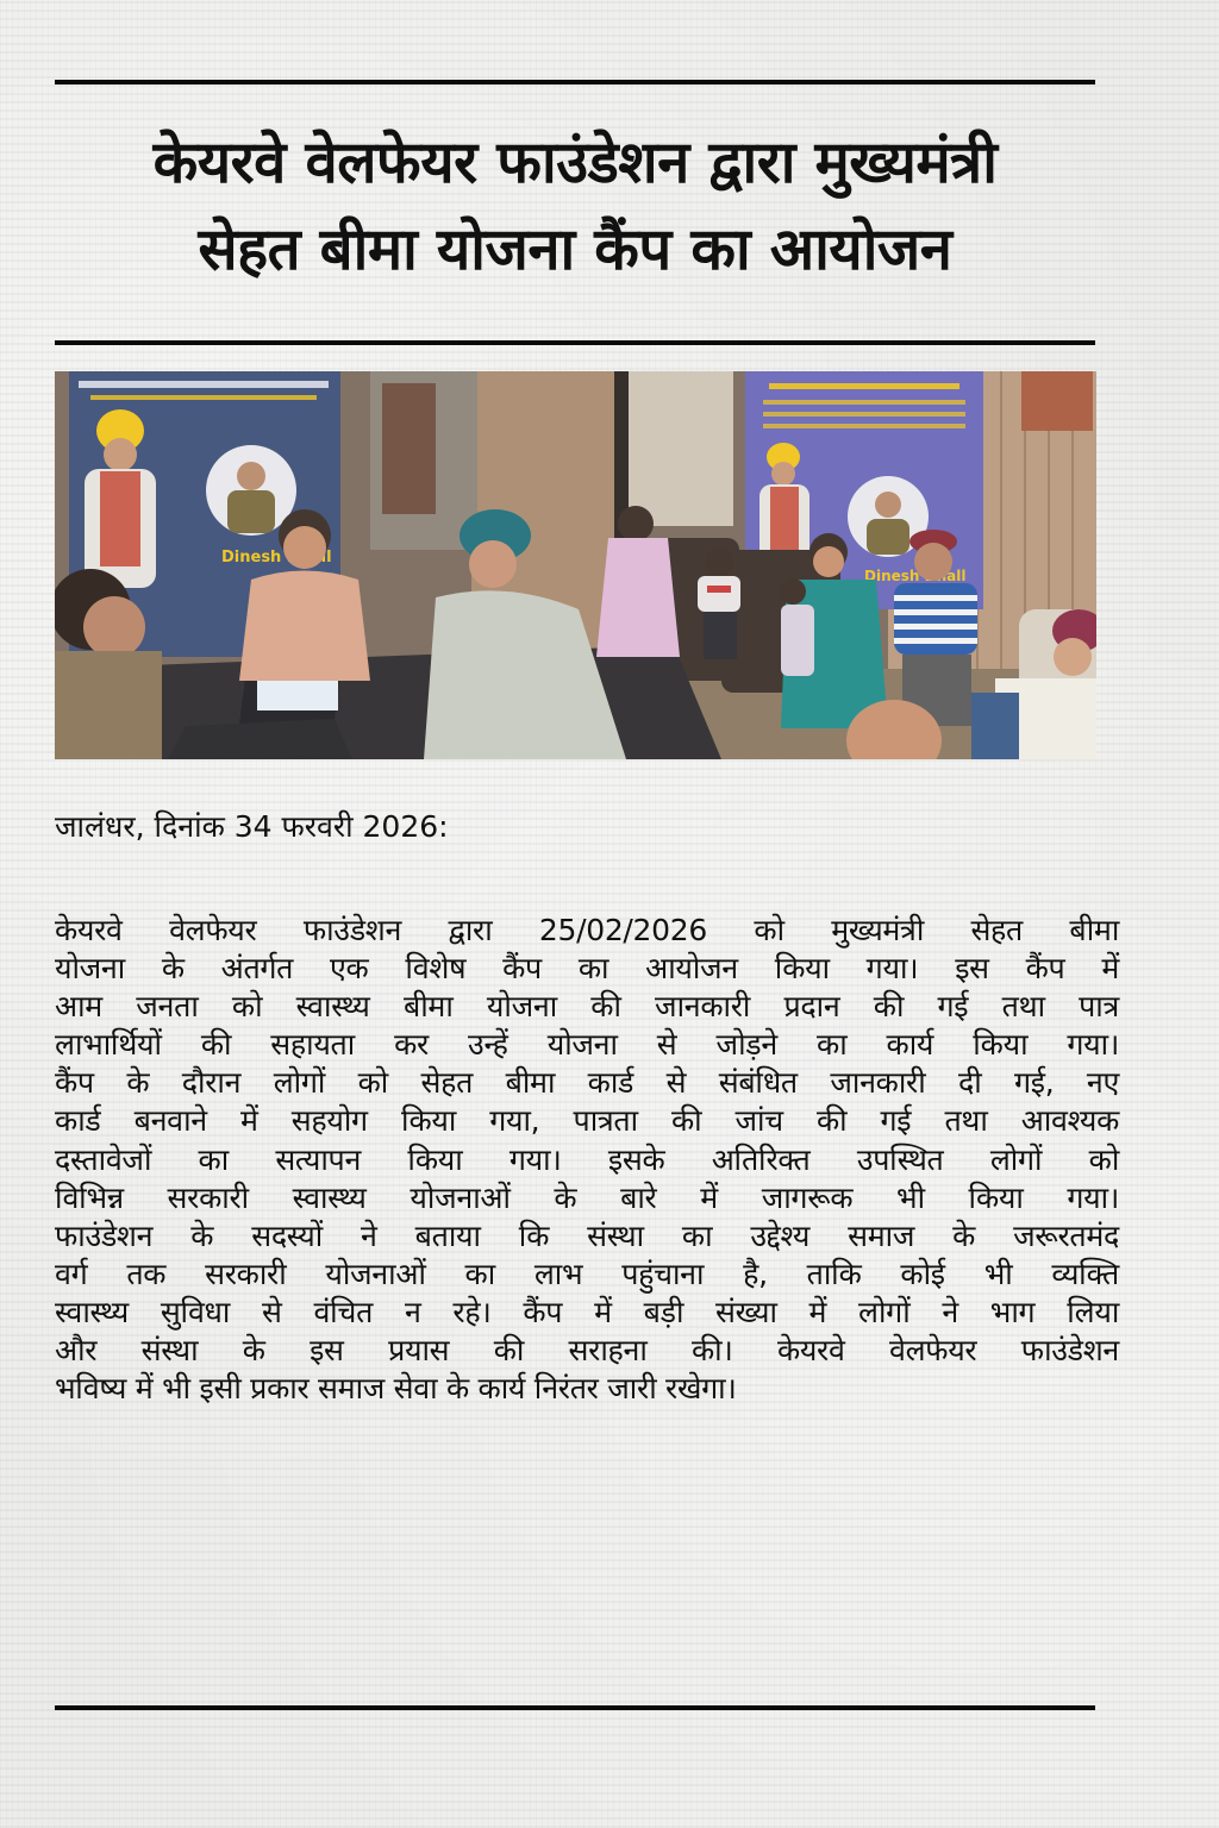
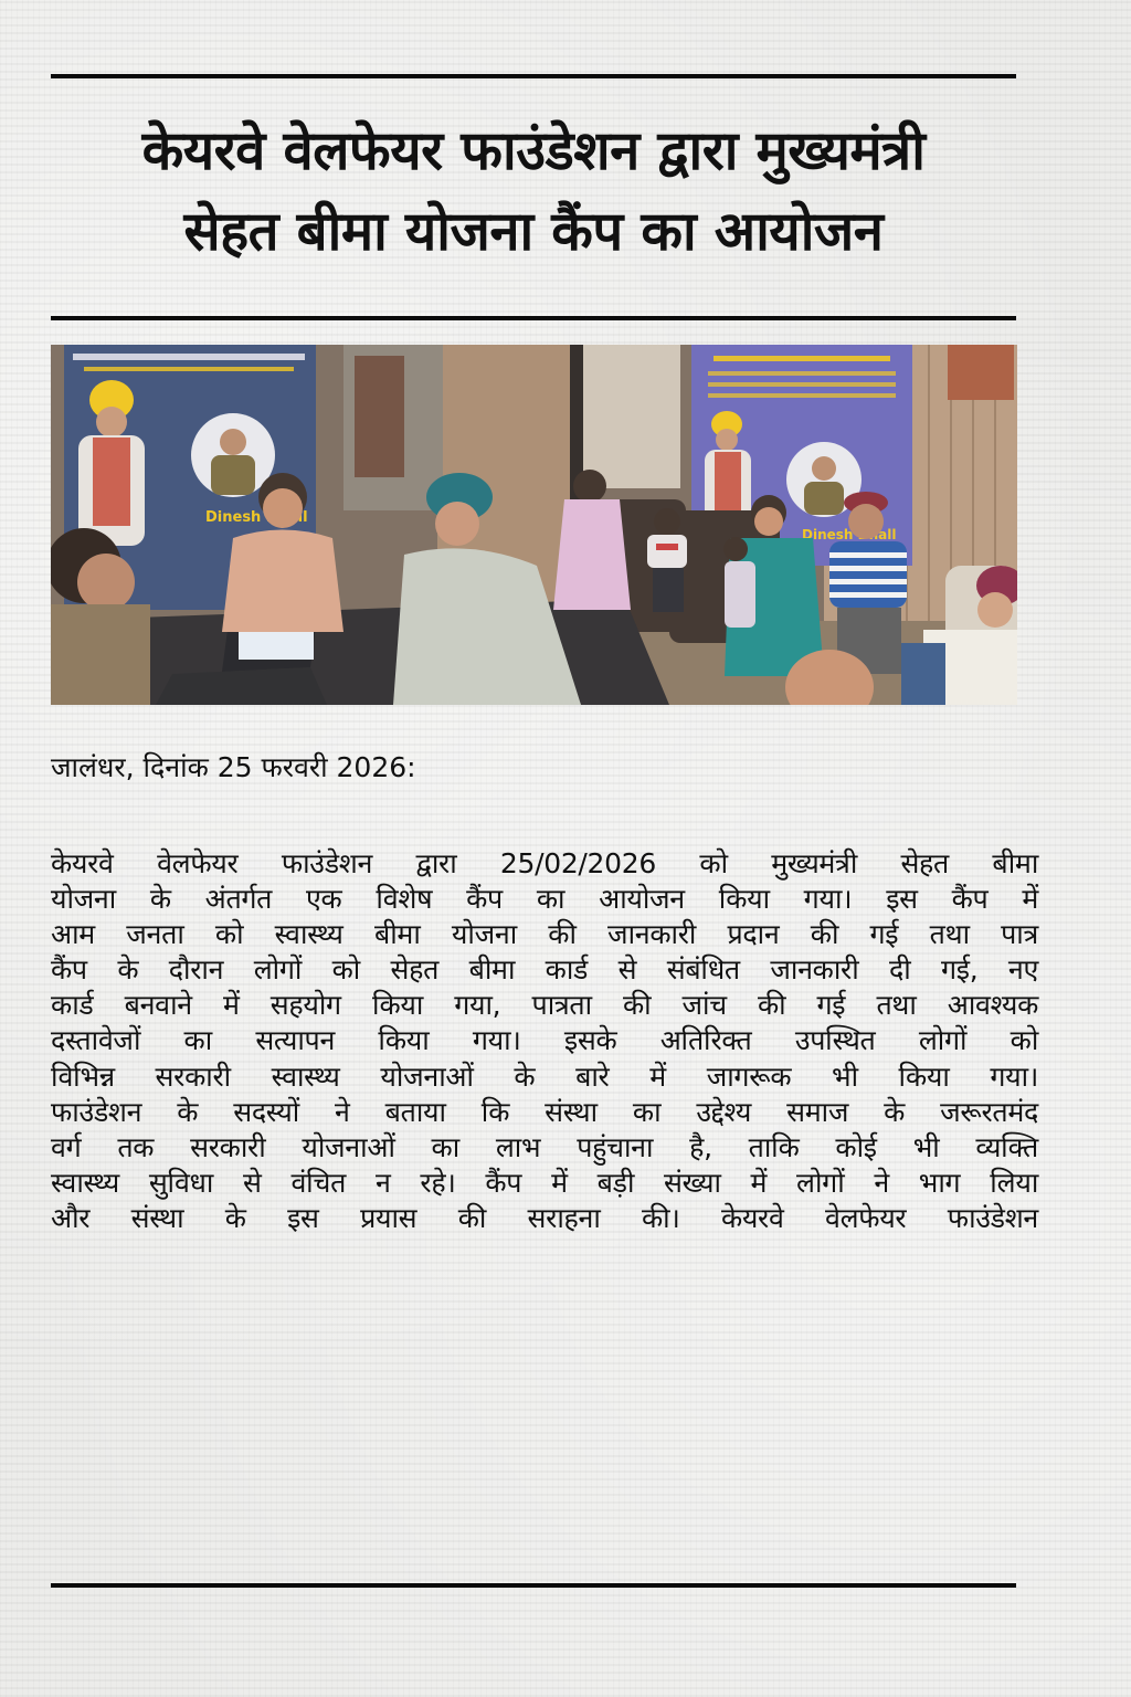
  केयरवे वेलफेयर फाउंडेशन द्वारा मुख्यमंत्री
  सेहत बीमा योजना कैंप का आयोजन
  Dineshll
  Dineshall
- जालंधर, दिनांक 34 फरवरी 2026:
+ जालंधर, दिनांक 25 फरवरी 2026:
  केयरवे वेलफेयर फाउंडेशन द्वारा 25/02/2026 को मुख्यमंत्री सेहत बीमा
  योजना के अंतर्गत एक विशेष कैंप का आयोजन किया गया। इस कैंप में
  आम जनता को स्वास्थ्य बीमा योजना की जानकारी प्रदान की गई तथा पात्र
- लाभार्थियों की सहायता कर उन्हें योजना से जोड़ने का कार्य किया गया।
  कैंप के दौरान लोगों को सेहत बीमा कार्ड से संबंधित जानकारी दी गई, नए
  कार्ड बनवाने में सहयोग किया गया, पात्रता की जांच की गई तथा आवश्यक
  दस्तावेजों का सत्यापन किया गया। इसके अतिरिक्त उपस्थित लोगों को
  विभिन्न सरकारी स्वास्थ्य योजनाओं के बारे में जागरूक भी किया गया।
  फाउंडेशन के सदस्यों ने बताया कि संस्था का उद्देश्य समाज के जरूरतमंद
  वर्ग तक सरकारी योजनाओं का लाभ पहुंचाना है, ताकि कोई भी व्यक्ति
  स्वास्थ्य सुविधा से वंचित न रहे। कैंप में बड़ी संख्या में लोगों ने भाग लिया
  और संस्था के इस प्रयास की सराहना की। केयरवे वेलफेयर फाउंडेशन
- भविष्य में भी इसी प्रकार समाज सेवा के कार्य निरंतर जारी रखेगा।
